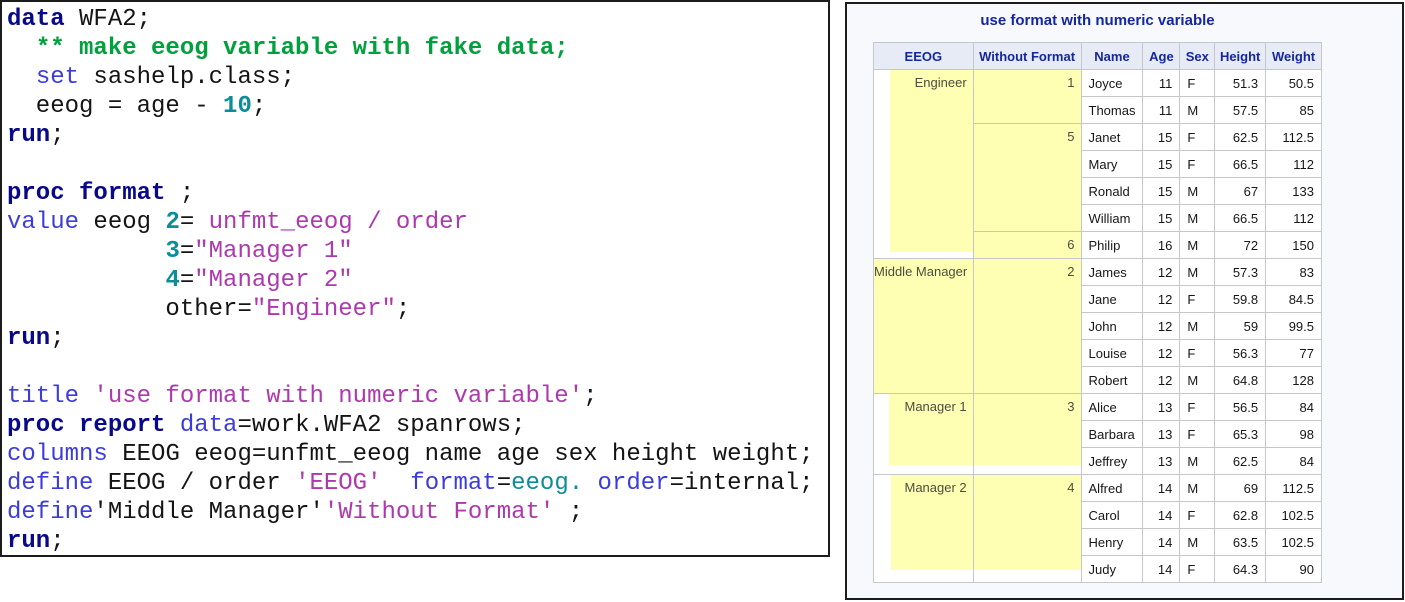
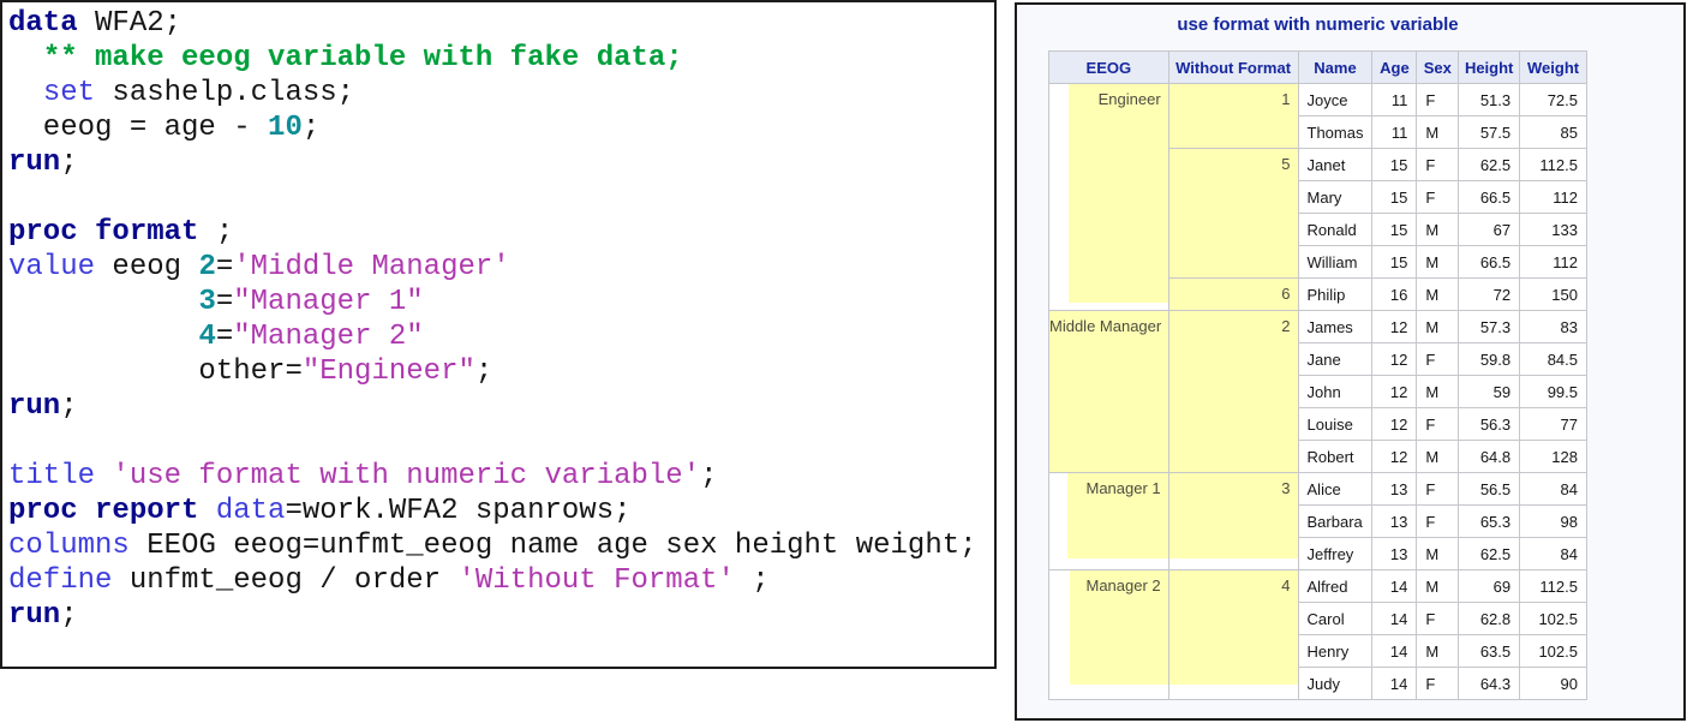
  data WFA2;
  ** make eeog variable with fake data;
  set sashelp.class;
  eeog = age - 10;
  run;
  proc format ;
- value eeog 2= unfmt_eeog / order
+ value eeog 2='Middle Manager'
  3="Manager 1"
  4="Manager 2"
  other="Engineer";
  run;
  title 'use format with numeric variable';
  proc report data=work.WFA2 spanrows;
  columns EEOG eeog=unfmt_eeog name age sex height weight;
- define EEOG / order 'EEOG' format=eeog. order=internal;
- define'Middle Manager''Without Format' ;
+ define unfmt_eeog / order 'Without Format' ;
  run;
  use format with numeric variable
  EEOG	Without Format	Name	Age	Sex	Height	Weight
- Engineer	1	Joyce	11	F	51.3	50.5
+ Engineer	1	Joyce	11	F	51.3	72.5
  Thomas	11	M	57.5	85
  5	Janet	15	F	62.5	112.5
  Mary	15	F	66.5	112
  Ronald	15	M	67	133
  William	15	M	66.5	112
  6	Philip	16	M	72	150
  Middle Manager	2	James	12	M	57.3	83
  Jane	12	F	59.8	84.5
  John	12	M	59	99.5
  Louise	12	F	56.3	77
  Robert	12	M	64.8	128
  Manager 1	3	Alice	13	F	56.5	84
  Barbara	13	F	65.3	98
  Jeffrey	13	M	62.5	84
  Manager 2	4	Alfred	14	M	69	112.5
  Carol	14	F	62.8	102.5
  Henry	14	M	63.5	102.5
  Judy	14	F	64.3	90
